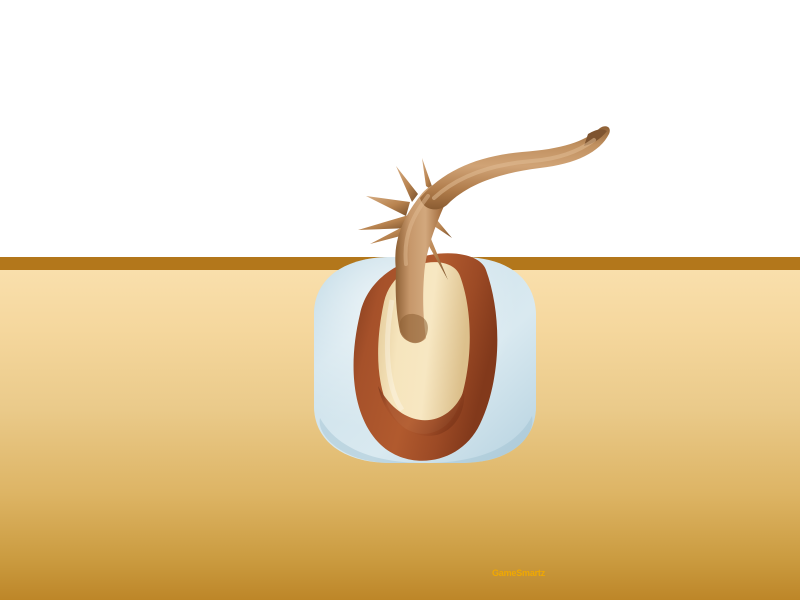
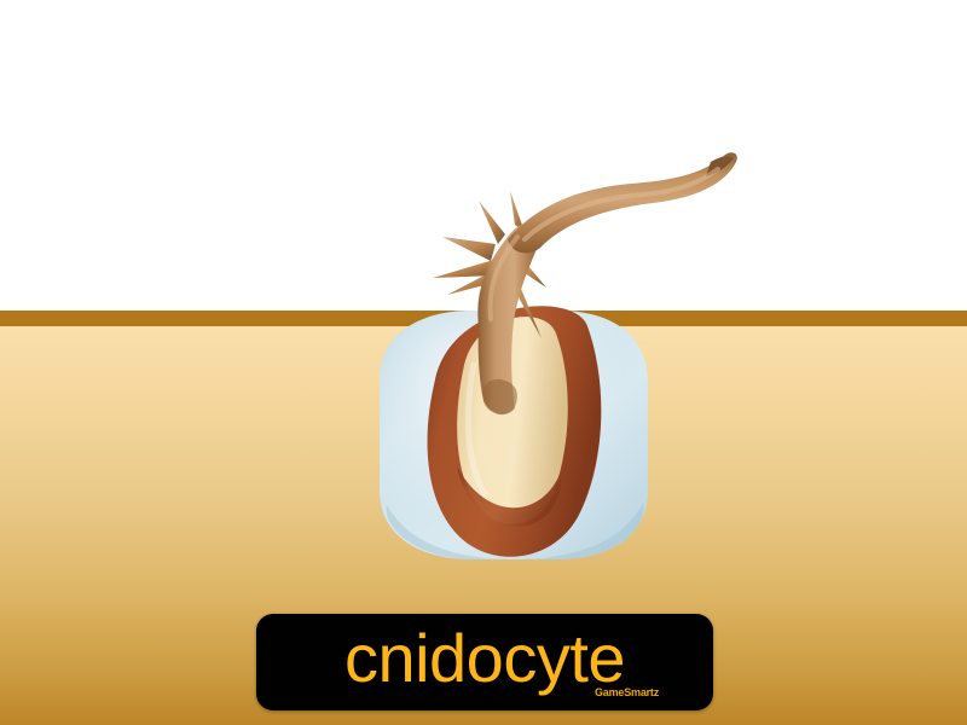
+ cnidocyte
  GameSmartz
